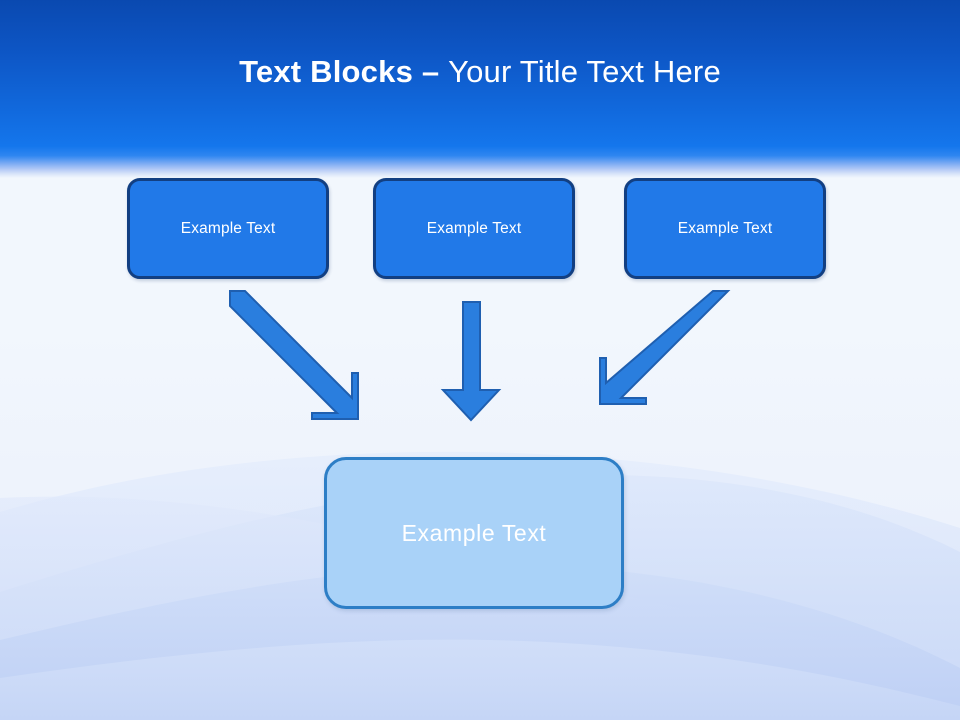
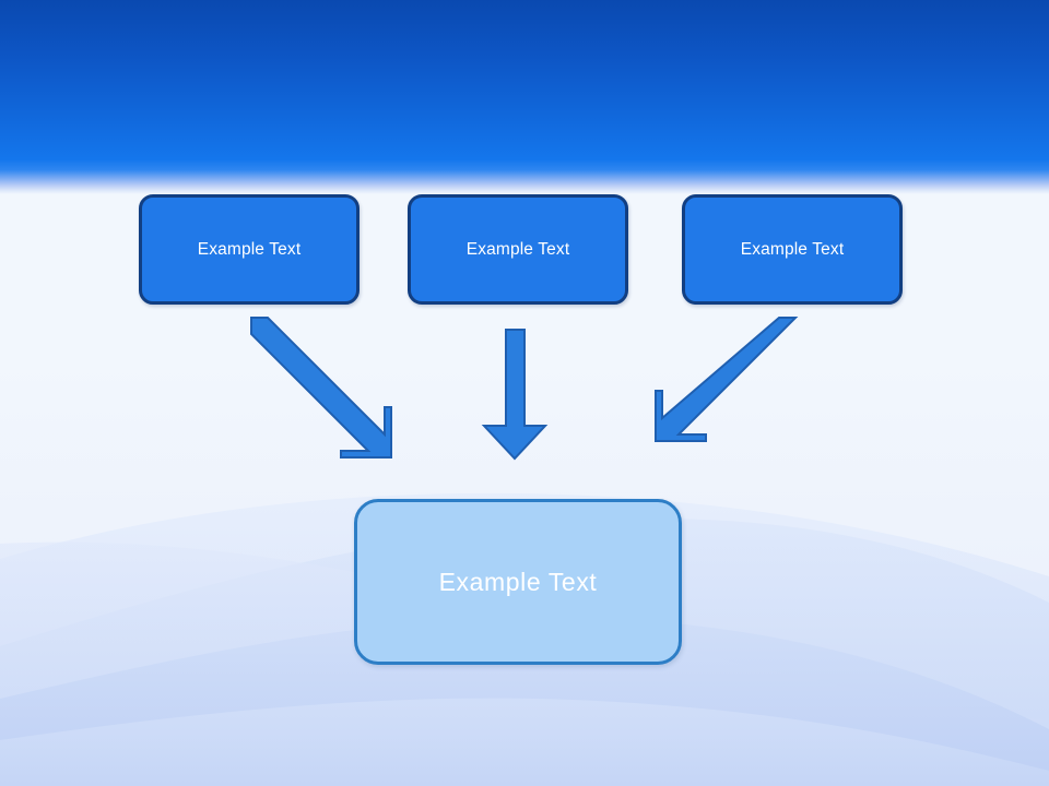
- Text Blocks – Your Title Text Here
  Example Text
  Example Text
  Example Text
  Example Text
